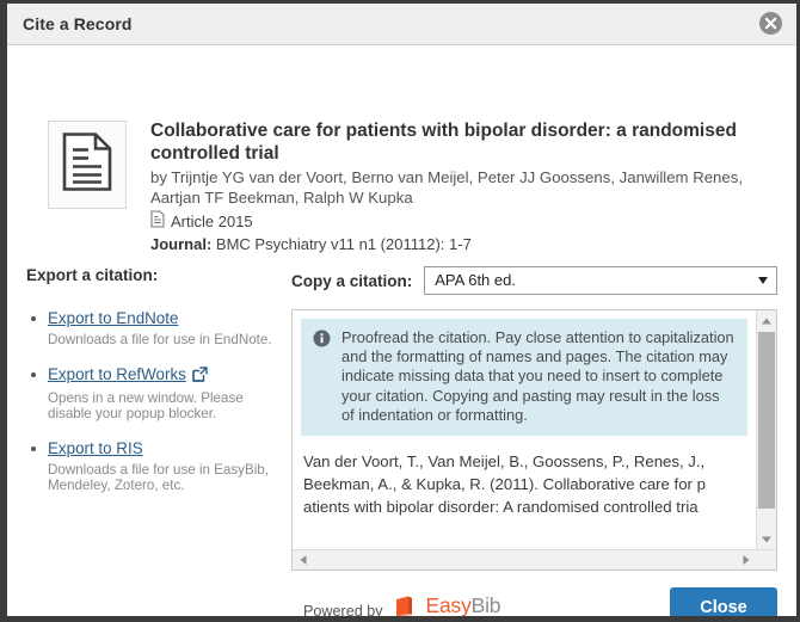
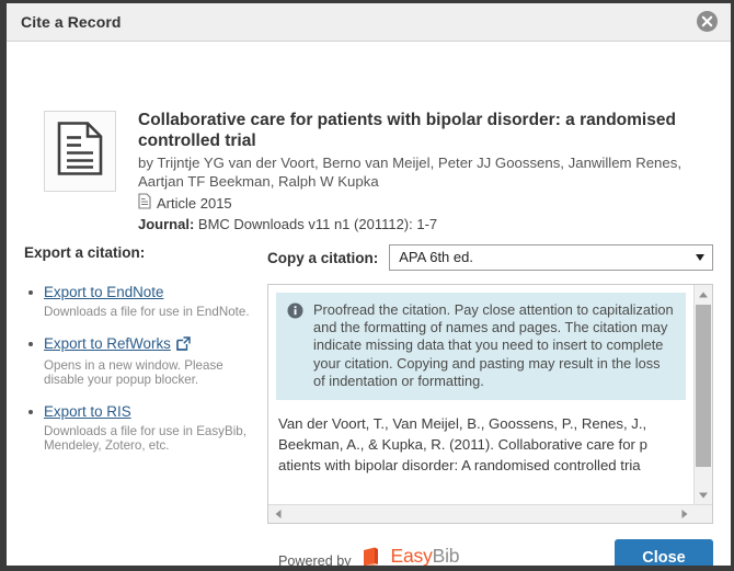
  Cite a Record
  Collaborative care for patients with bipolar disorder: a randomised controlled trial
  by Trijntje YG van der Voort, Berno van Meijel, Peter JJ Goossens, Janwillem Renes, Aartjan TF Beekman, Ralph W Kupka
  Article 2015
- Journal: BMC Psychiatry v11 n1 (201112): 1-7
+ Journal: BMC Downloads v11 n1 (201112): 1-7
  Export a citation:
  Export to EndNote
  Downloads a file for use in EndNote.
  Export to RefWorks
  Opens in a new window. Please disable your popup blocker.
  Export to RIS
  Downloads a file for use in EasyBib, Mendeley, Zotero, etc.
  Copy a citation:
  APA 6th ed.
  Proofread the citation. Pay close attention to capitalization and the formatting of names and pages. The citation may indicate missing data that you need to insert to complete your citation. Copying and pasting may result in the loss of indentation or formatting.
  Van der Voort, T., Van Meijel, B., Goossens, P., Renes, J.,
  Beekman, A., & Kupka, R. (2011). Collaborative care for p
  atients with bipolar disorder: A randomised controlled tria
  Powered by
  EasyBib
  Close
